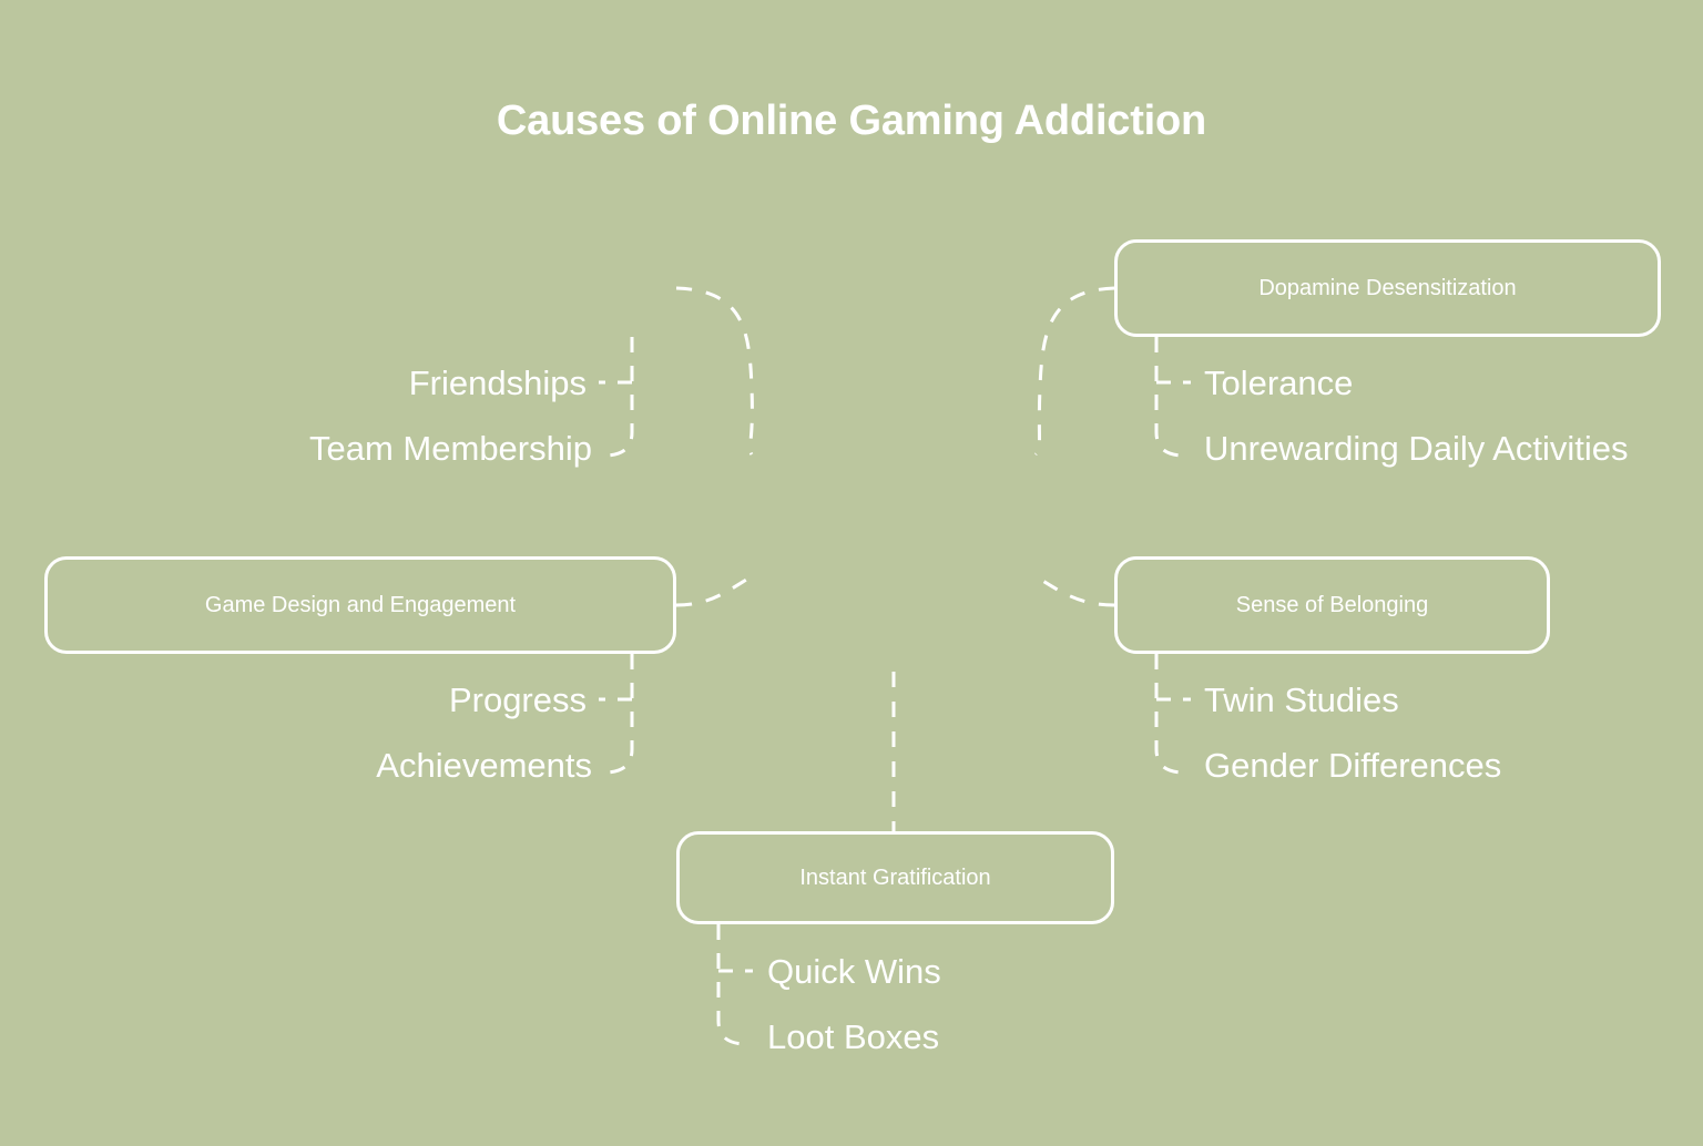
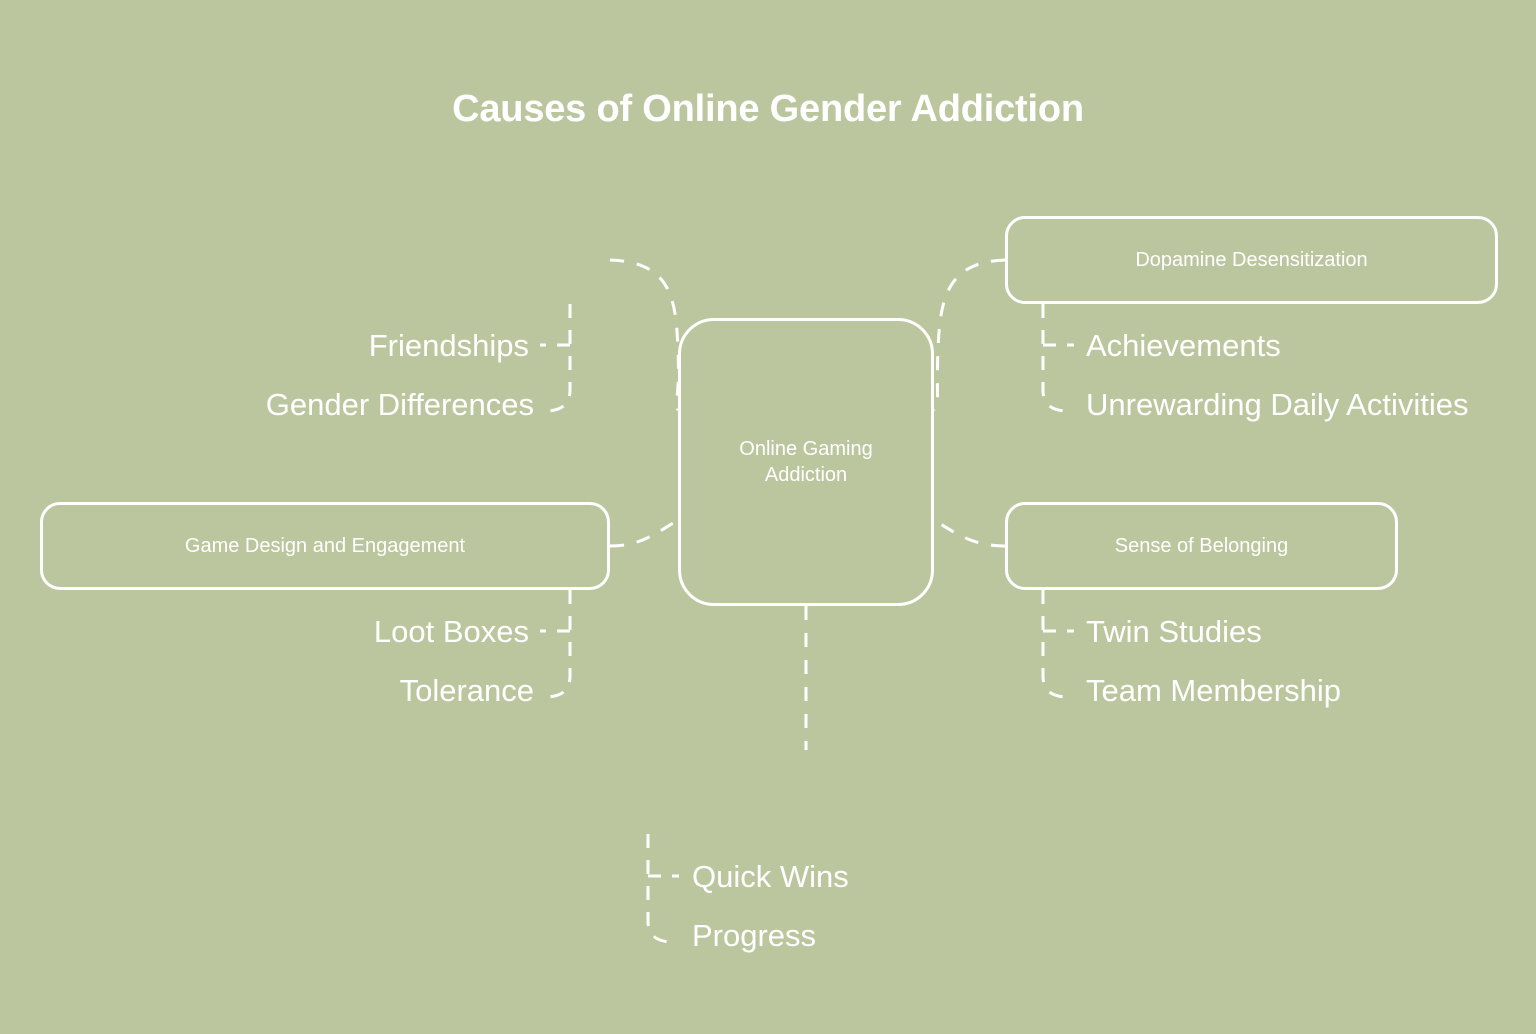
- Causes of Online Gaming Addiction
+ Causes of Online Gender Addiction
+ Online Gaming
+ Addiction
  Dopamine Desensitization
  Game Design and Engagement
  Sense of Belonging
- Instant Gratification
  Friendships
- Team Membership
+ Gender Differences
- Tolerance
+ Achievements
  Unrewarding Daily Activities
- Progress
+ Loot Boxes
- Achievements
+ Tolerance
  Twin Studies
- Gender Differences
+ Team Membership
  Quick Wins
- Loot Boxes
+ Progress
